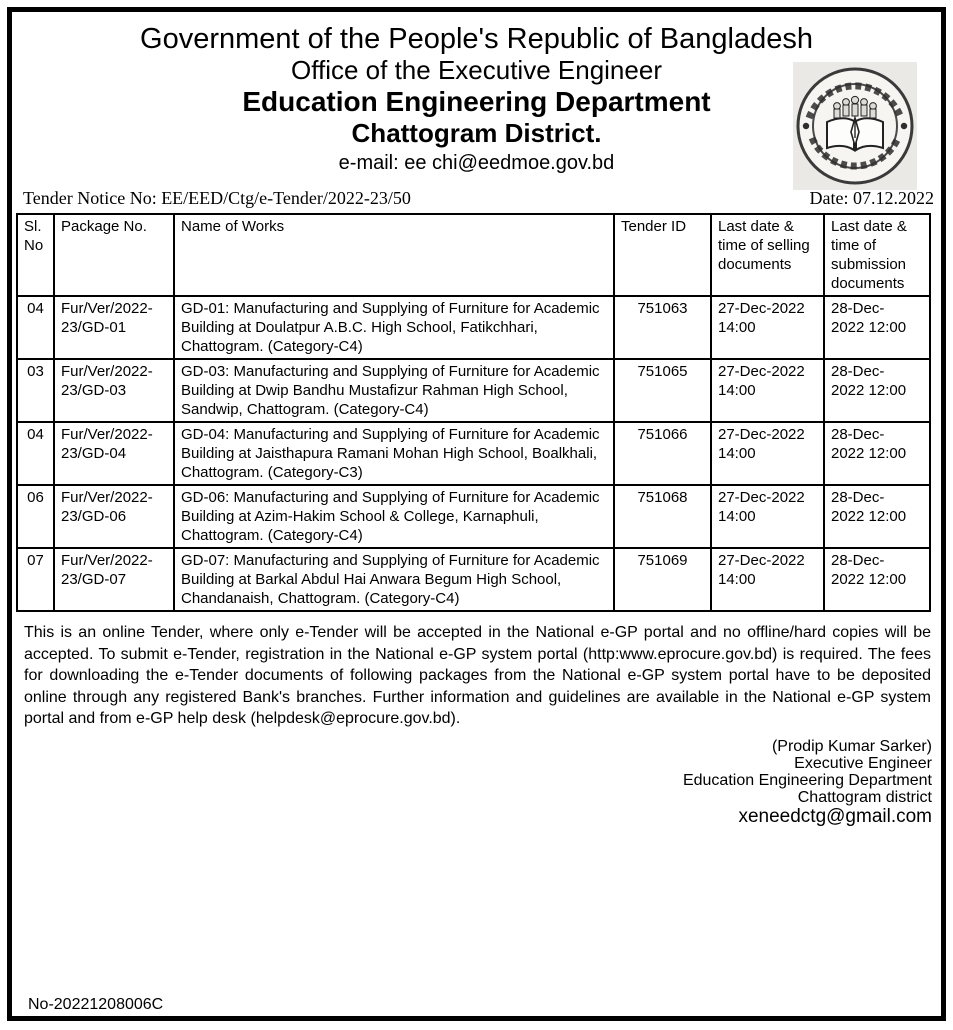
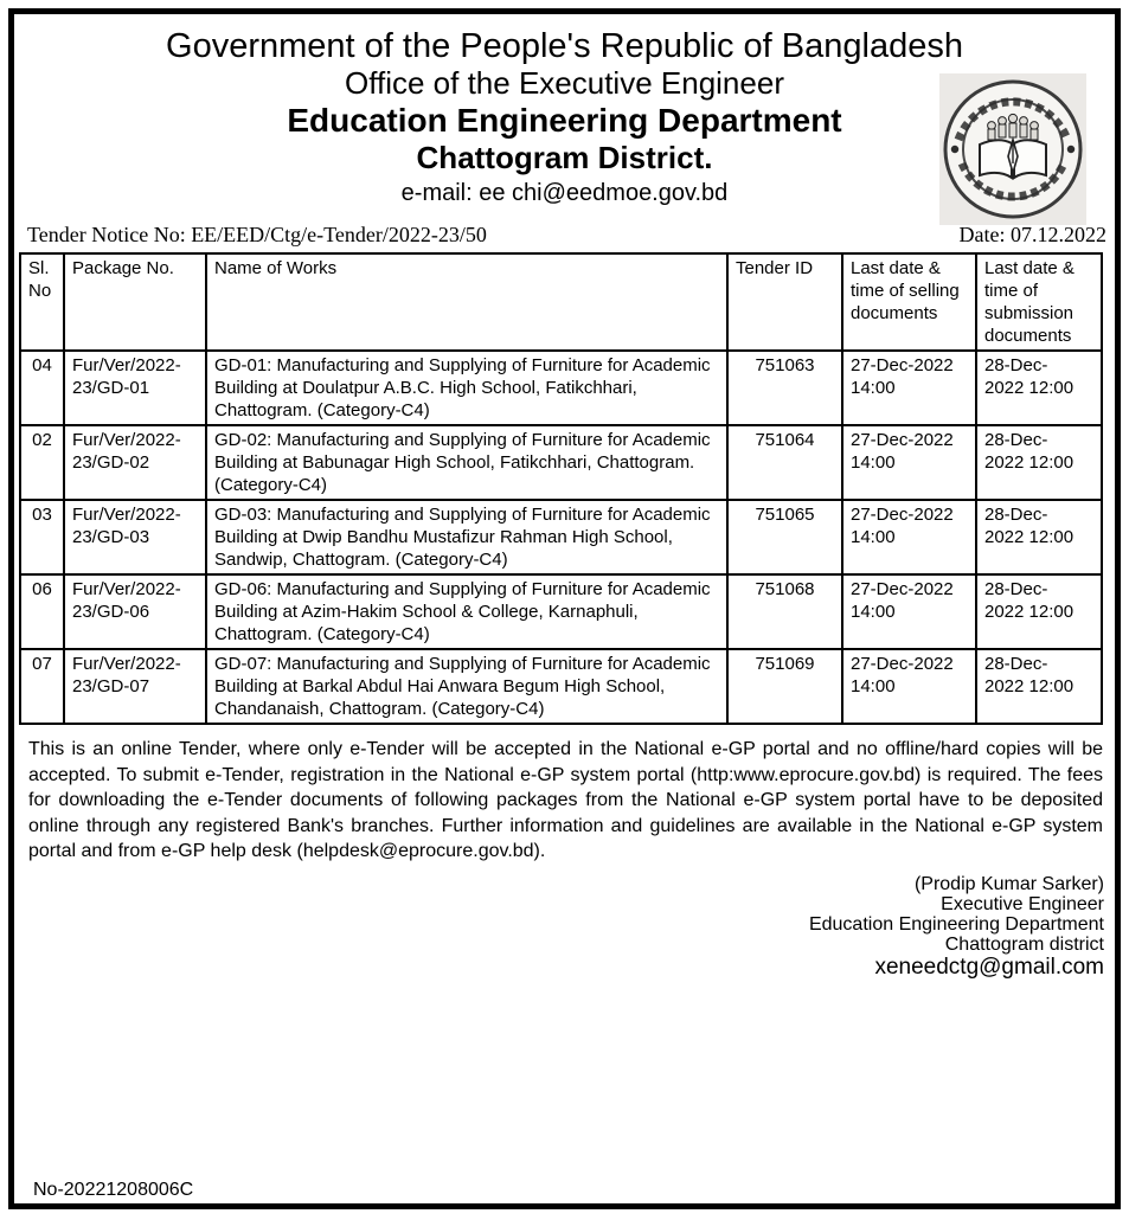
  Government of the People's Republic of Bangladesh
  Office of the Executive Engineer
  Education Engineering Department
  Chattogram District.
  e-mail: ee chi@eedmoe.gov.bd
  Tender Notice No: EE/EED/Ctg/e-Tender/2022-23/50
  Date: 07.12.2022
  Sl. No	Package No.	Name of Works	Tender ID	Last date & time of selling documents	Last date & time of submission documents
  04	Fur/Ver/2022- 23/GD-01	GD-01: Manufacturing and Supplying of Furniture for Academic Building at Doulatpur A.B.C. High School, Fatikchhari, Chattogram. (Category-C4)	751063	27-Dec-2022 14:00	28-Dec- 2022 12:00
+ 02	Fur/Ver/2022- 23/GD-02	GD-02: Manufacturing and Supplying of Furniture for Academic Building at Babunagar High School, Fatikchhari, Chattogram. (Category-C4)	751064	27-Dec-2022 14:00	28-Dec- 2022 12:00
  03	Fur/Ver/2022- 23/GD-03	GD-03: Manufacturing and Supplying of Furniture for Academic Building at Dwip Bandhu Mustafizur Rahman High School, Sandwip, Chattogram. (Category-C4)	751065	27-Dec-2022 14:00	28-Dec- 2022 12:00
- 04	Fur/Ver/2022- 23/GD-04	GD-04: Manufacturing and Supplying of Furniture for Academic Building at Jaisthapura Ramani Mohan High School, Boalkhali, Chattogram. (Category-C3)	751066	27-Dec-2022 14:00	28-Dec- 2022 12:00
  06	Fur/Ver/2022- 23/GD-06	GD-06: Manufacturing and Supplying of Furniture for Academic Building at Azim-Hakim School & College, Karnaphuli, Chattogram. (Category-C4)	751068	27-Dec-2022 14:00	28-Dec- 2022 12:00
  07	Fur/Ver/2022- 23/GD-07	GD-07: Manufacturing and Supplying of Furniture for Academic Building at Barkal Abdul Hai Anwara Begum High School, Chandanaish, Chattogram. (Category-C4)	751069	27-Dec-2022 14:00	28-Dec- 2022 12:00
  This is an online Tender, where only e-Tender will be accepted in the National e-GP portal and no offline/hard copies will be accepted. To submit e-Tender, registration in the National e-GP system portal (http:www.eprocure.gov.bd) is required. The fees for downloading the e-Tender documents of following packages from the National e-GP system portal have to be deposited online through any registered Bank's branches. Further information and guidelines are available in the National e-GP system portal and from e-GP help desk (helpdesk@eprocure.gov.bd).
  (Prodip Kumar Sarker)
  Executive Engineer
  Education Engineering Department
  Chattogram district
  xeneedctg@gmail.com
  No-20221208006C
